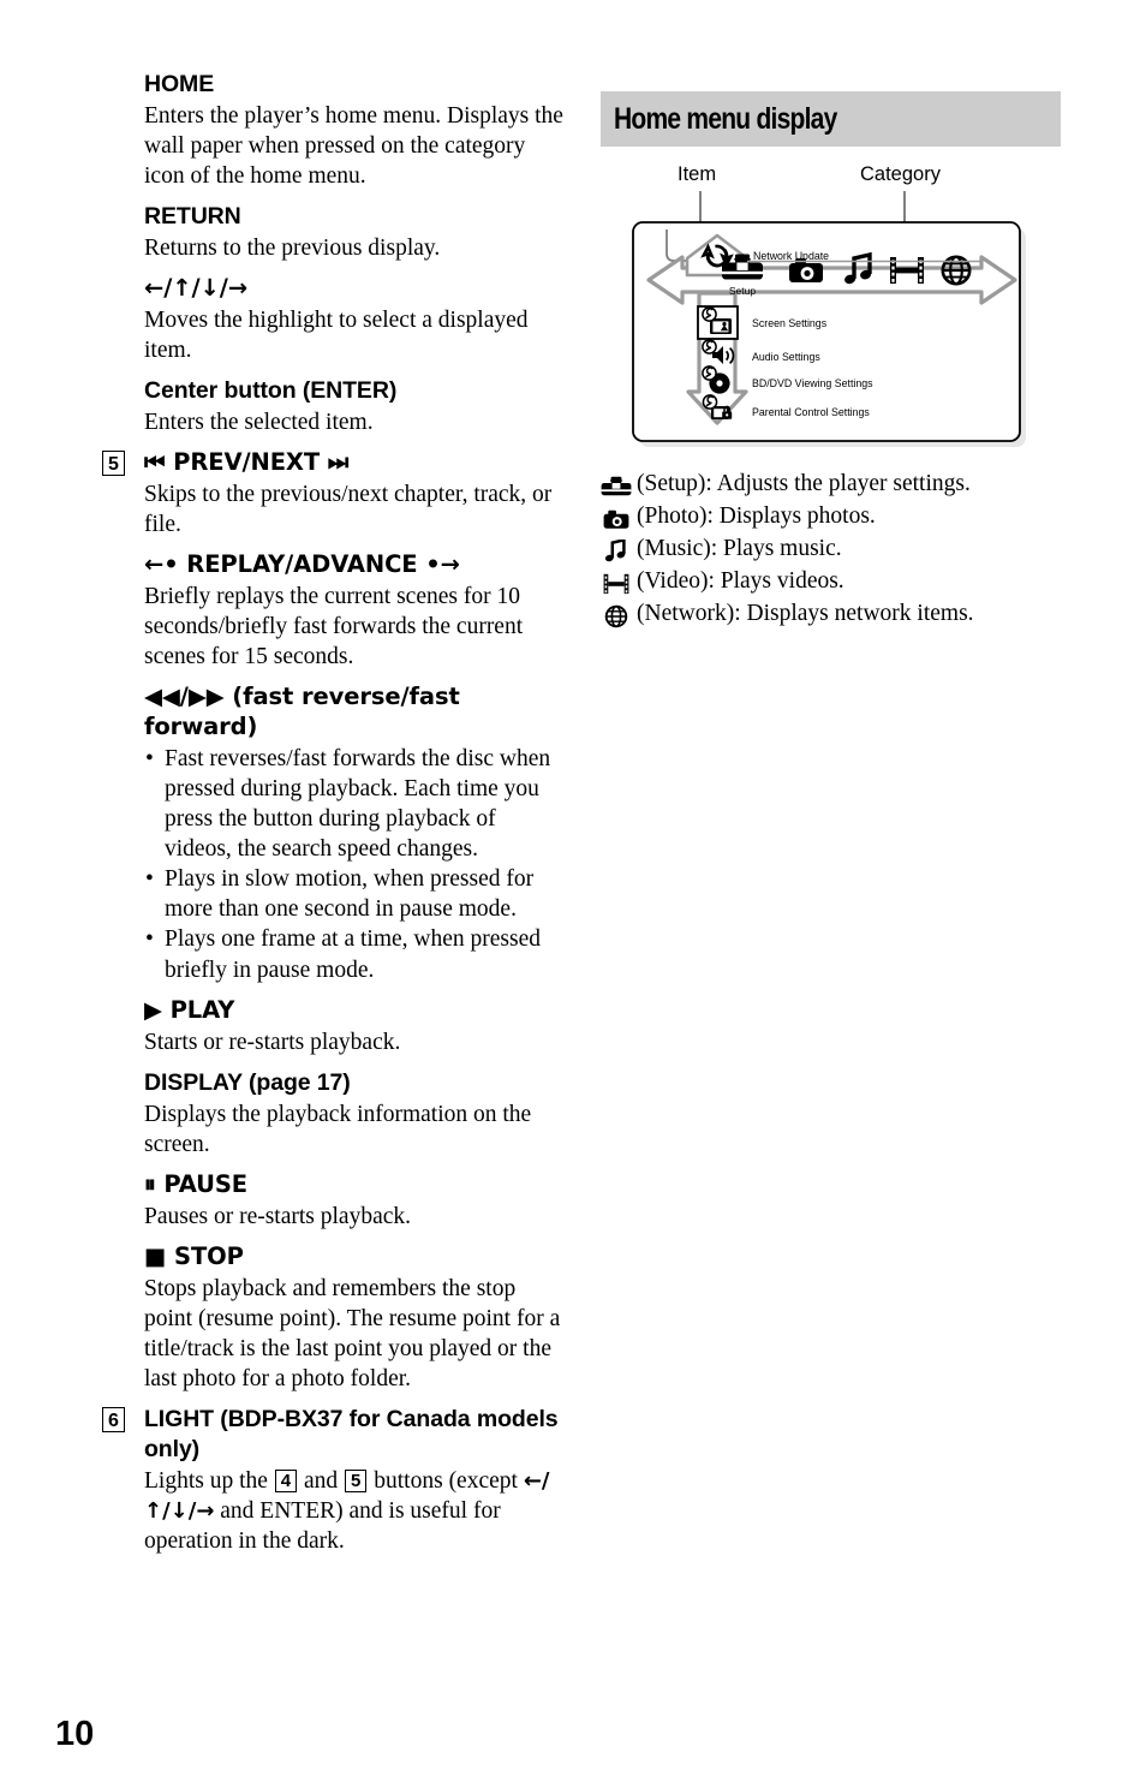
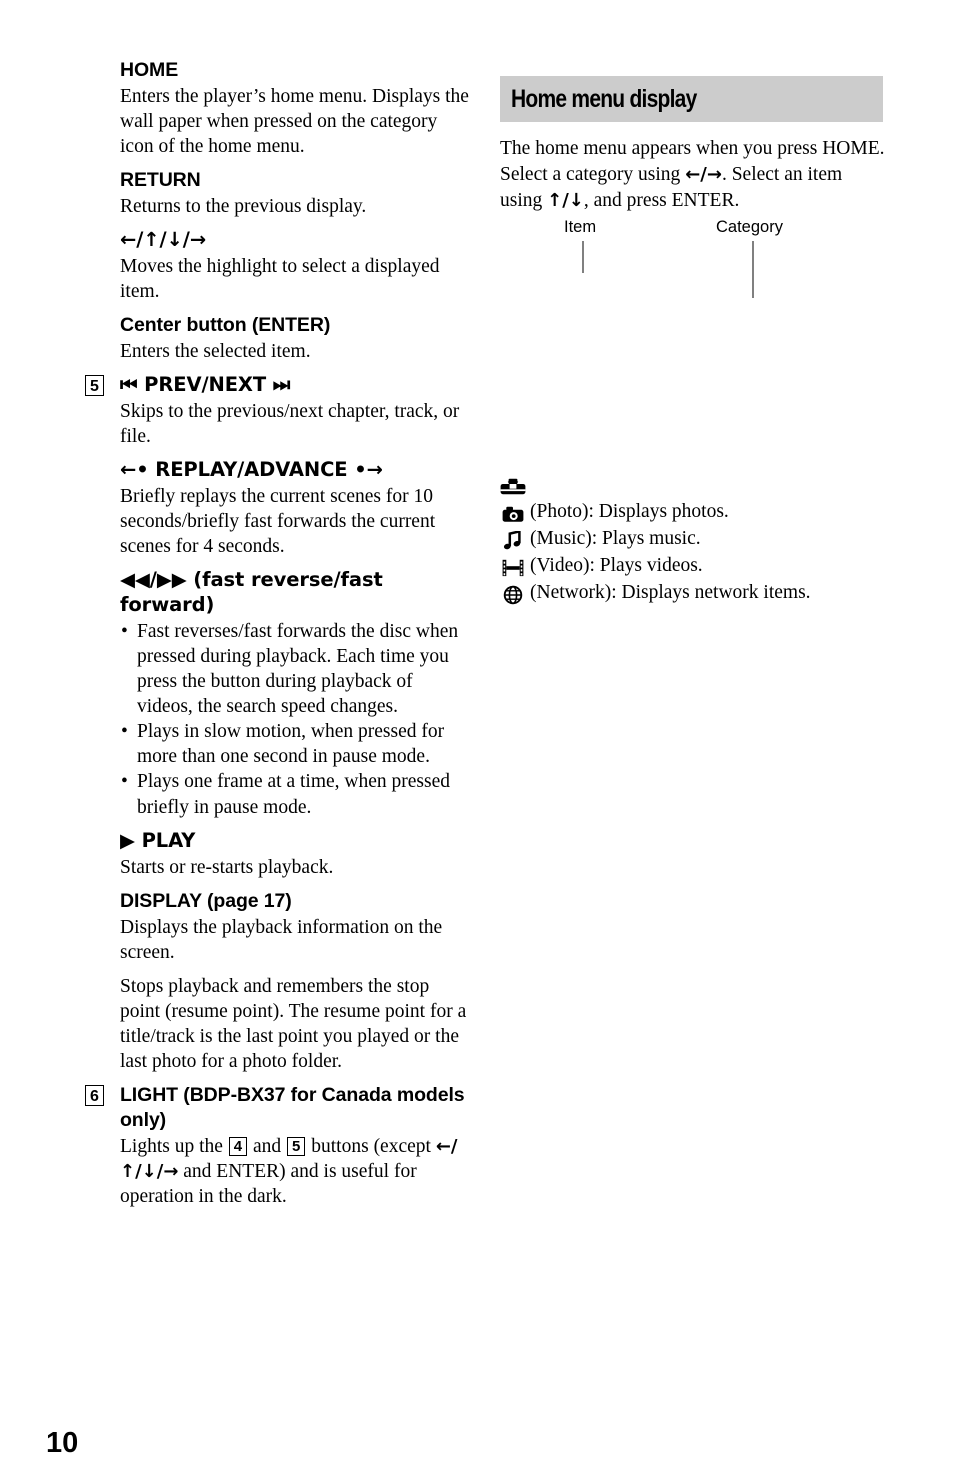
  HOME
  Enters the player’s home menu. Displays the wall paper when pressed on the category icon of the home menu.
  RETURN
  Returns to the previous display.
  ←/↑/↓/→
  Moves the highlight to select a displayed item.
  Center button (ENTER)
  Enters the selected item.
  5
  ⏮ PREV/NEXT ⏭
  Skips to the previous/next chapter, track, or file.
  ←• REPLAY/ADVANCE •→
- Briefly replays the current scenes for 10 seconds/briefly fast forwards the current scenes for 15 seconds.
+ Briefly replays the current scenes for 10 seconds/briefly fast forwards the current scenes for 4 seconds.
  ◀◀/▶▶ (fast reverse/fast forward)
  Fast reverses/fast forwards the disc when pressed during playback. Each time you press the button during playback of videos, the search speed changes.
  Plays in slow motion, when pressed for more than one second in pause mode.
  Plays one frame at a time, when pressed briefly in pause mode.
  ▶ PLAY
  Starts or re-starts playback.
  DISPLAY (page 17)
  Displays the playback information on the screen.
- ⏸ PAUSE
- Pauses or re-starts playback.
- ■ STOP
  Stops playback and remembers the stop point (resume point). The resume point for a title/track is the last point you played or the last photo for a photo folder.
  6
  LIGHT (BDP-BX37 for Canada models only)
  Lights up the 4 and 5 buttons (except ←/↑/↓/→ and ENTER) and is useful for operation in the dark.
  Home menu display
+ The home menu appears when you press HOME. Select a category using ←/→. Select an item using ↑/↓, and press ENTER.
  Item
  Category
- Setup
- Network Update
- Screen Settings
- Audio Settings
- BD/DVD Viewing Settings
- Parental Control Settings
- (Setup): Adjusts the player settings.
  (Photo): Displays photos.
  (Music): Plays music.
  (Video): Plays videos.
  (Network): Displays network items.
  10
